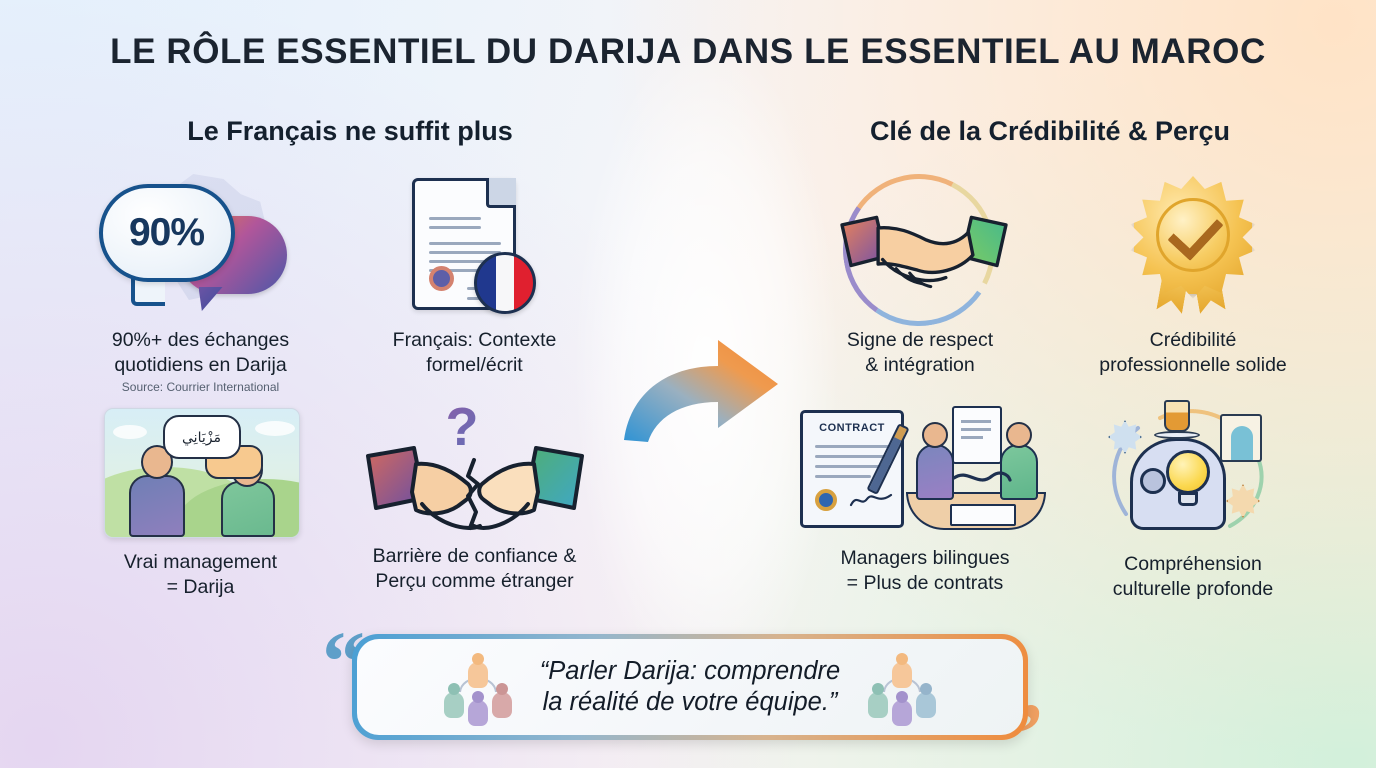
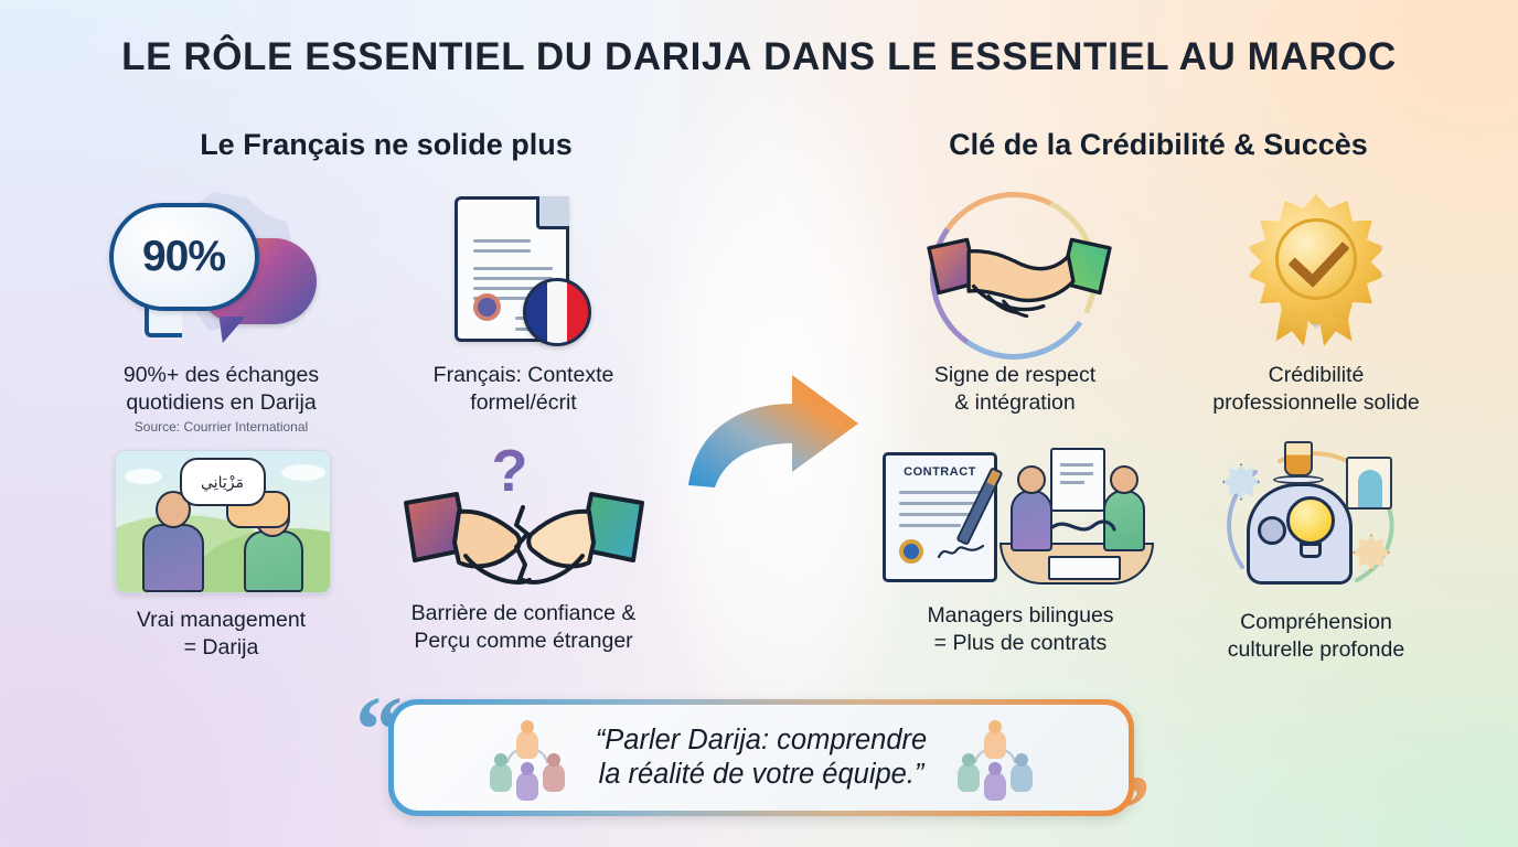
  LE RÔLE ESSENTIEL DU DARIJA DANS LE ESSENTIEL AU MAROC
- Le Français ne suffit plus
+ Le Français ne solide plus
- Clé de la Crédibilité & Perçu
+ Clé de la Crédibilité & Succès
  90%
  90%+ des échanges
  quotidiens en Darija
  Source: Courrier International
  Français: Contexte
  formel/écrit
  مَزْيَانِي
  Vrai management
  = Darija
  ?
  Barrière de confiance &
  Perçu comme étranger
  Signe de respect
  & intégration
  Crédibilité
  professionnelle solide
  CONTRACT
  Managers bilingues
  = Plus de contrats
  Compréhension
  culturelle profonde
  “
  ”
  “Parler Darija: comprendre
  la réalité de votre équipe.”
